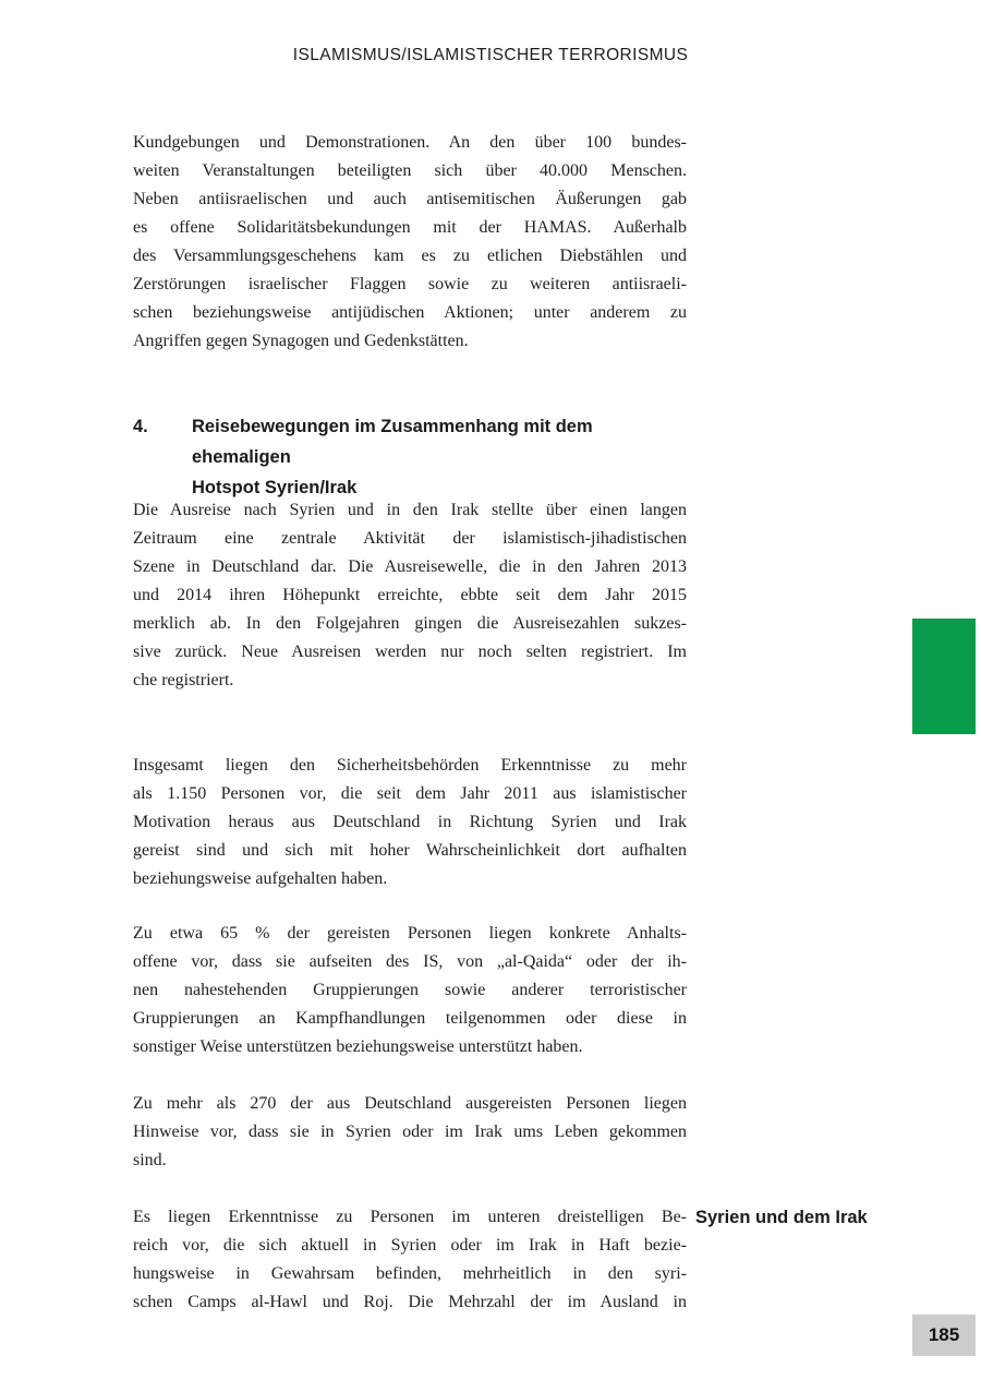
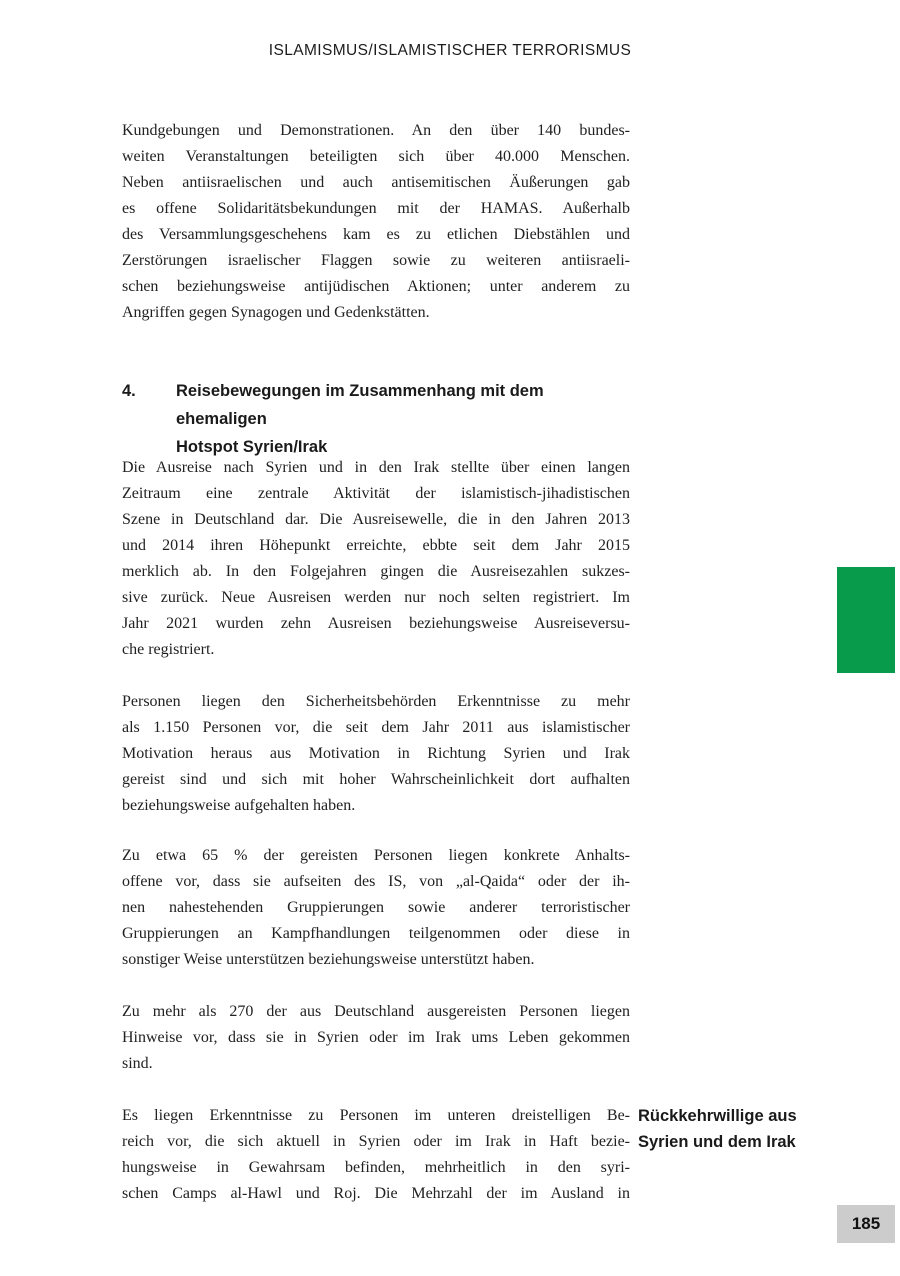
  ISLAMISMUS/ISLAMISTISCHER TERRORISMUS
- Kundgebungen und Demonstrationen. An den über 100 bundes-
+ Kundgebungen und Demonstrationen. An den über 140 bundes-
  weiten Veranstaltungen beteiligten sich über 40.000 Menschen.
  Neben antiisraelischen und auch antisemitischen Äußerungen gab
  es offene Solidaritätsbekundungen mit der HAMAS. Außerhalb
  des Versammlungsgeschehens kam es zu etlichen Diebstählen und
  Zerstörungen israelischer Flaggen sowie zu weiteren antiisraeli-
  schen beziehungsweise antijüdischen Aktionen; unter anderem zu
  Angriffen gegen Synagogen und Gedenkstätten.
  4.
  Reisebewegungen im Zusammenhang mit dem ehemaligen
  Hotspot Syrien/Irak
  Die Ausreise nach Syrien und in den Irak stellte über einen langen
  Zeitraum eine zentrale Aktivität der islamistisch-jihadistischen
  Szene in Deutschland dar. Die Ausreisewelle, die in den Jahren 2013
  und 2014 ihren Höhepunkt erreichte, ebbte seit dem Jahr 2015
  merklich ab. In den Folgejahren gingen die Ausreisezahlen sukzes-
  sive zurück. Neue Ausreisen werden nur noch selten registriert. Im
+ Jahr 2021 wurden zehn Ausreisen beziehungsweise Ausreiseversu-
  che registriert.
- Insgesamt liegen den Sicherheitsbehörden Erkenntnisse zu mehr
+ Personen liegen den Sicherheitsbehörden Erkenntnisse zu mehr
  als 1.150 Personen vor, die seit dem Jahr 2011 aus islamistischer
- Motivation heraus aus Deutschland in Richtung Syrien und Irak
+ Motivation heraus aus Motivation in Richtung Syrien und Irak
  gereist sind und sich mit hoher Wahrscheinlichkeit dort aufhalten
  beziehungsweise aufgehalten haben.
  Zu etwa 65 % der gereisten Personen liegen konkrete Anhalts-
  offene vor, dass sie aufseiten des IS, von „al-Qaida“ oder der ih-
  nen nahestehenden Gruppierungen sowie anderer terroristischer
  Gruppierungen an Kampfhandlungen teilgenommen oder diese in
  sonstiger Weise unterstützen beziehungsweise unterstützt haben.
  Zu mehr als 270 der aus Deutschland ausgereisten Personen liegen
  Hinweise vor, dass sie in Syrien oder im Irak ums Leben gekommen
  sind.
  Es liegen Erkenntnisse zu Personen im unteren dreistelligen Be-
  reich vor, die sich aktuell in Syrien oder im Irak in Haft bezie-
  hungsweise in Gewahrsam befinden, mehrheitlich in den syri-
  schen Camps al-Hawl und Roj. Die Mehrzahl der im Ausland in
+ Rückkehrwillige aus
  Syrien und dem Irak
  185
